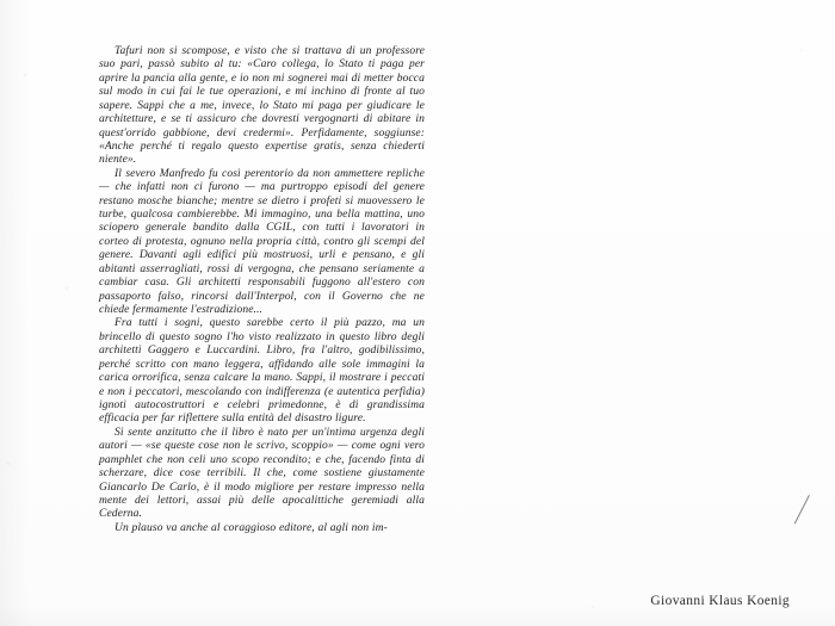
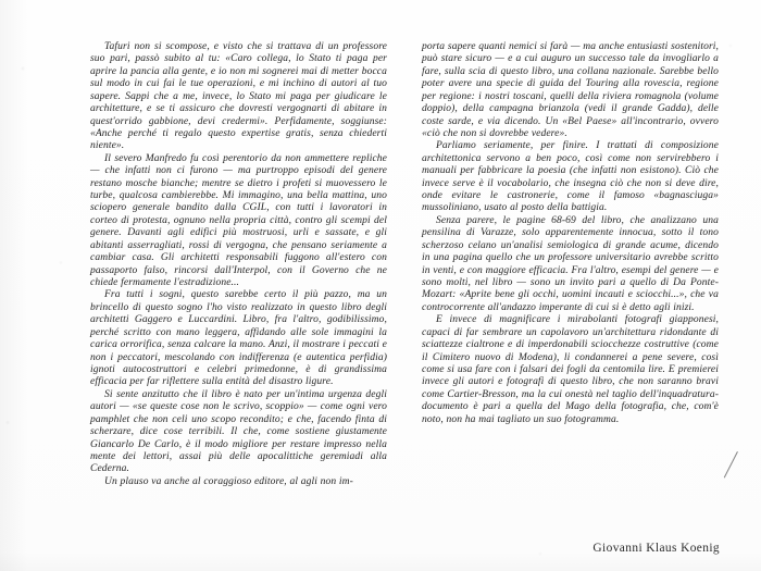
- Tafuri non si scompose, e visto che si trattava di un professore suo pari, passò subito al tu: «Caro collega, lo Stato ti paga per aprire la pancia alla gente, e io non mi sognerei mai di metter bocca sul modo in cui fai le tue operazioni, e mi inchino di fronte al tuo sapere. Sappi che a me, invece, lo Stato mi paga per giudicare le architetture, e se ti assicuro che dovresti vergognarti di abitare in quest'orrido gabbione, devi credermi». Perfidamente, soggiunse: «Anche perché ti regalo questo expertise gratis, senza chiederti niente».
+ Tafuri non si scompose, e visto che si trattava di un professore suo pari, passò subito al tu: «Caro collega, lo Stato ti paga per aprire la pancia alla gente, e io non mi sognerei mai di metter bocca sul modo in cui fai le tue operazioni, e mi inchino di autori al tuo sapere. Sappi che a me, invece, lo Stato mi paga per giudicare le architetture, e se ti assicuro che dovresti vergognarti di abitare in quest'orrido gabbione, devi credermi». Perfidamente, soggiunse: «Anche perché ti regalo questo expertise gratis, senza chiederti niente».
- Il severo Manfredo fu così perentorio da non ammettere repliche — che infatti non ci furono — ma purtroppo episodi del genere restano mosche bianche; mentre se dietro i profeti si muovessero le turbe, qualcosa cambierebbe. Mi immagino, una bella mattina, uno sciopero generale bandito dalla CGIL, con tutti i lavoratori in corteo di protesta, ognuno nella propria città, contro gli scempi del genere. Davanti agli edifici più mostruosi, urli e pensano, e gli abitanti asserragliati, rossi di vergogna, che pensano seriamente a cambiar casa. Gli architetti responsabili fuggono all'estero con passaporto falso, rincorsi dall'Interpol, con il Governo che ne chiede fermamente l'estradizione...
+ Il severo Manfredo fu così perentorio da non ammettere repliche — che infatti non ci furono — ma purtroppo episodi del genere restano mosche bianche; mentre se dietro i profeti si muovessero le turbe, qualcosa cambierebbe. Mi immagino, una bella mattina, uno sciopero generale bandito dalla CGIL, con tutti i lavoratori in corteo di protesta, ognuno nella propria città, contro gli scempi del genere. Davanti agli edifici più mostruosi, urli e sassate, e gli abitanti asserragliati, rossi di vergogna, che pensano seriamente a cambiar casa. Gli architetti responsabili fuggono all'estero con passaporto falso, rincorsi dall'Interpol, con il Governo che ne chiede fermamente l'estradizione...
- Fra tutti i sogni, questo sarebbe certo il più pazzo, ma un brincello di questo sogno l'ho visto realizzato in questo libro degli architetti Gaggero e Luccardini. Libro, fra l'altro, godibilissimo, perché scritto con mano leggera, affidando alle sole immagini la carica orrorifica, senza calcare la mano. Sappi, il mostrare i peccati e non i peccatori, mescolando con indifferenza (e autentica perfidia) ignoti autocostruttori e celebri primedonne, è di grandissima efficacia per far riflettere sulla entità del disastro ligure.
+ Fra tutti i sogni, questo sarebbe certo il più pazzo, ma un brincello di questo sogno l'ho visto realizzato in questo libro degli architetti Gaggero e Luccardini. Libro, fra l'altro, godibilissimo, perché scritto con mano leggera, affidando alle sole immagini la carica orrorifica, senza calcare la mano. Anzi, il mostrare i peccati e non i peccatori, mescolando con indifferenza (e autentica perfidia) ignoti autocostruttori e celebri primedonne, è di grandissima efficacia per far riflettere sulla entità del disastro ligure.
  Si sente anzitutto che il libro è nato per un'intima urgenza degli autori — «se queste cose non le scrivo, scoppio» — come ogni vero pamphlet che non celi uno scopo recondito; e che, facendo finta di scherzare, dice cose terribili. Il che, come sostiene giustamente Giancarlo De Carlo, è il modo migliore per restare impresso nella mente dei lettori, assai più delle apocalittiche geremiadi alla Cederna.
  Un plauso va anche al coraggioso editore, al agli non im-
+ porta sapere quanti nemici si farà — ma anche entusiasti sostenitori, può stare sicuro — e a cui auguro un successo tale da invogliarlo a fare, sulla scia di questo libro, una collana nazionale. Sarebbe bello poter avere una specie di guida del Touring alla rovescia, regione per regione: i nostri toscani, quelli della riviera romagnola (volume doppio), della campagna brianzola (vedi il grande Gadda), delle coste sarde, e via dicendo. Un «Bel Paese» all'incontrario, ovvero «ciò che non si dovrebbe vedere».
+ Parliamo seriamente, per finire. I trattati di composizione architettonica servono a ben poco, così come non servirebbero i manuali per fabbricare la poesia (che infatti non esistono). Ciò che invece serve è il vocabolario, che insegna ciò che non si deve dire, onde evitare le castronerie, come il famoso «bagnasciuga» mussoliniano, usato al posto della battigia.
+ Senza parere, le pagine 68-69 del libro, che analizzano una pensilina di Varazze, solo apparentemente innocua, sotto il tono scherzoso celano un'analisi semiologica di grande acume, dicendo in una pagina quello che un professore universitario avrebbe scritto in venti, e con maggiore efficacia. Fra l'altro, esempi del genere — e sono molti, nel libro — sono un invito pari a quello di Da Ponte-Mozart: «Aprite bene gli occhi, uomini incauti e sciocchi...», che va controcorrente all'andazzo imperante di cui si è detto agli inizi.
+ E invece di magnificare i mirabolanti fotografi giapponesi, capaci di far sembrare un capolavoro un'architettura ridondante di sciattezze cialtrone e di imperdonabili sciocchezze costruttive (come il Cimitero nuovo di Modena), li condannerei a pene severe, così come si usa fare con i falsari dei fogli da centomila lire. E premierei invece gli autori e fotografi di questo libro, che non saranno bravi come Cartier-Bresson, ma la cui onestà nel taglio dell'inquadratura-documento è pari a quella del Mago della fotografia, che, com'è noto, non ha mai tagliato un suo fotogramma.
  Giovanni Klaus Koenig
